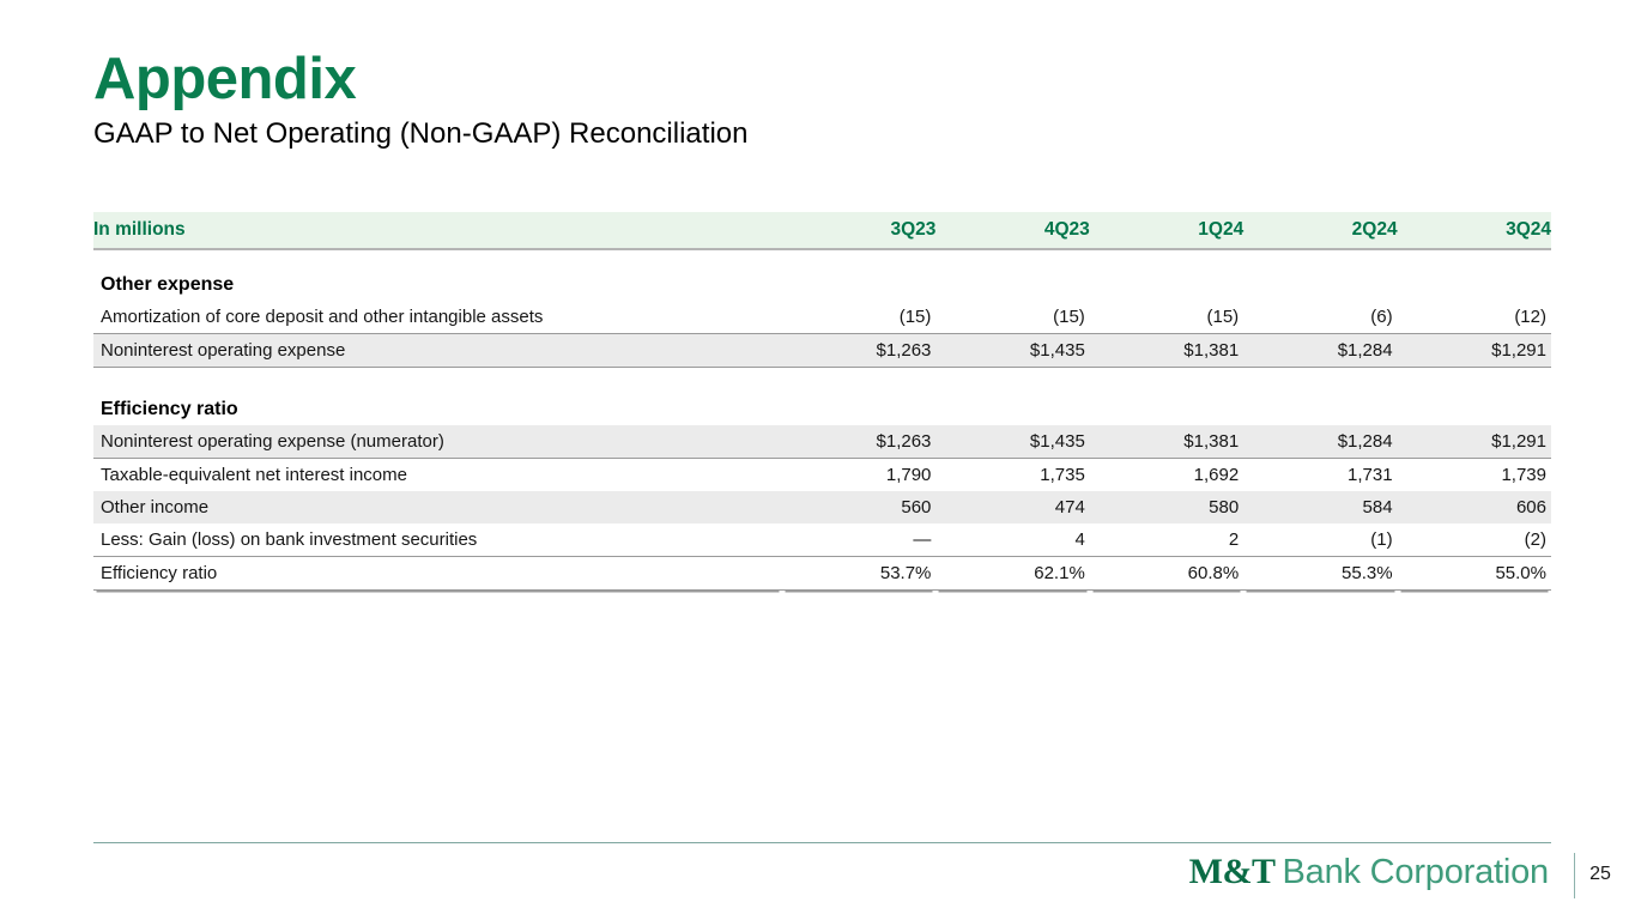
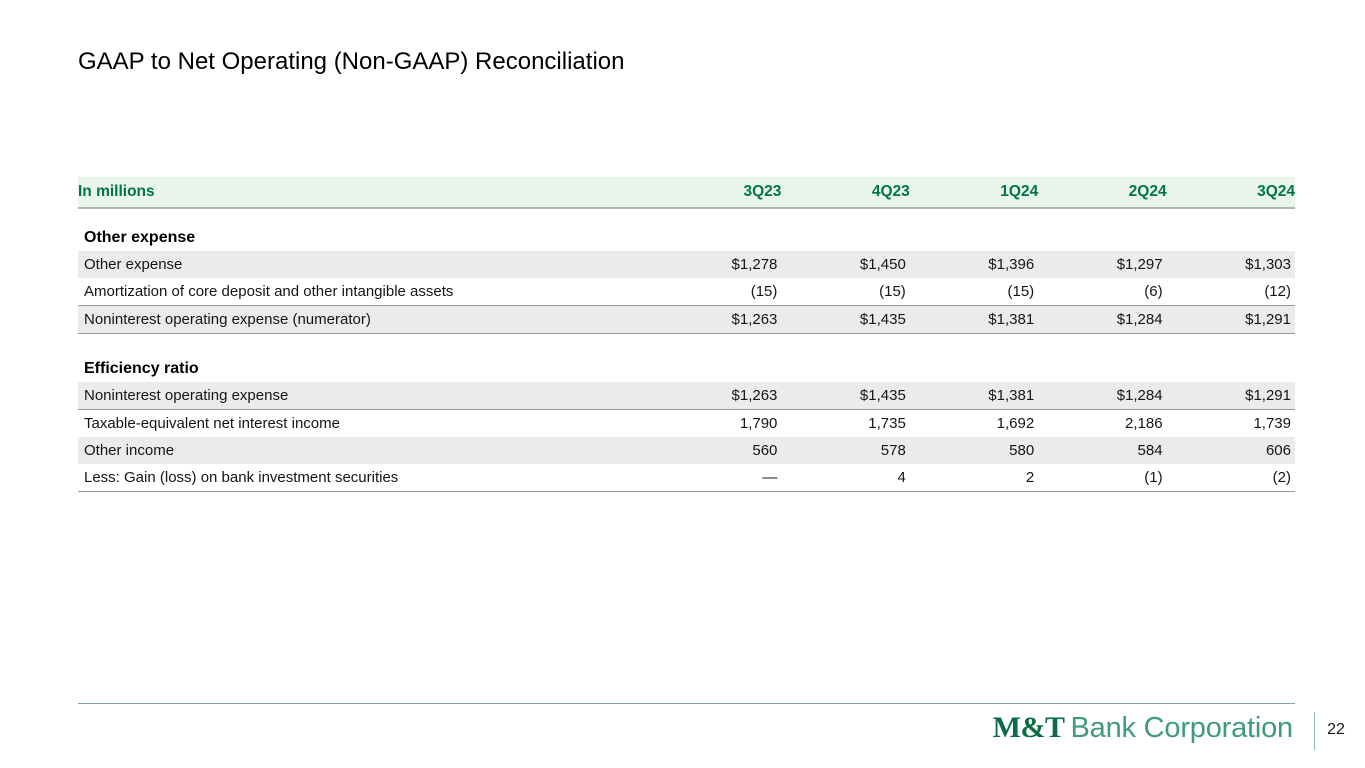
- Appendix
  GAAP to Net Operating (Non-GAAP) Reconciliation
  In millions	3Q23	4Q23	1Q24	2Q24	3Q24
  Other expense
+ Other expense	$1,278	$1,450	$1,396	$1,297	$1,303
  Amortization of core deposit and other intangible assets	(15)	(15)	(15)	(6)	(12)
- Noninterest operating expense	$1,263	$1,435	$1,381	$1,284	$1,291
+ Noninterest operating expense (numerator)	$1,263	$1,435	$1,381	$1,284	$1,291
  Efficiency ratio
- Noninterest operating expense (numerator)	$1,263	$1,435	$1,381	$1,284	$1,291
+ Noninterest operating expense	$1,263	$1,435	$1,381	$1,284	$1,291
- Taxable-equivalent net interest income	1,790	1,735	1,692	1,731	1,739
+ Taxable-equivalent net interest income	1,790	1,735	1,692	2,186	1,739
- Other income	560	474	580	584	606
+ Other income	560	578	580	584	606
  Less: Gain (loss) on bank investment securities	—	4	2	(1)	(2)
- Efficiency ratio	53.7%	62.1%	60.8%	55.3%	55.0%
  M&T
  Bank Corporation
- 25
+ 22
